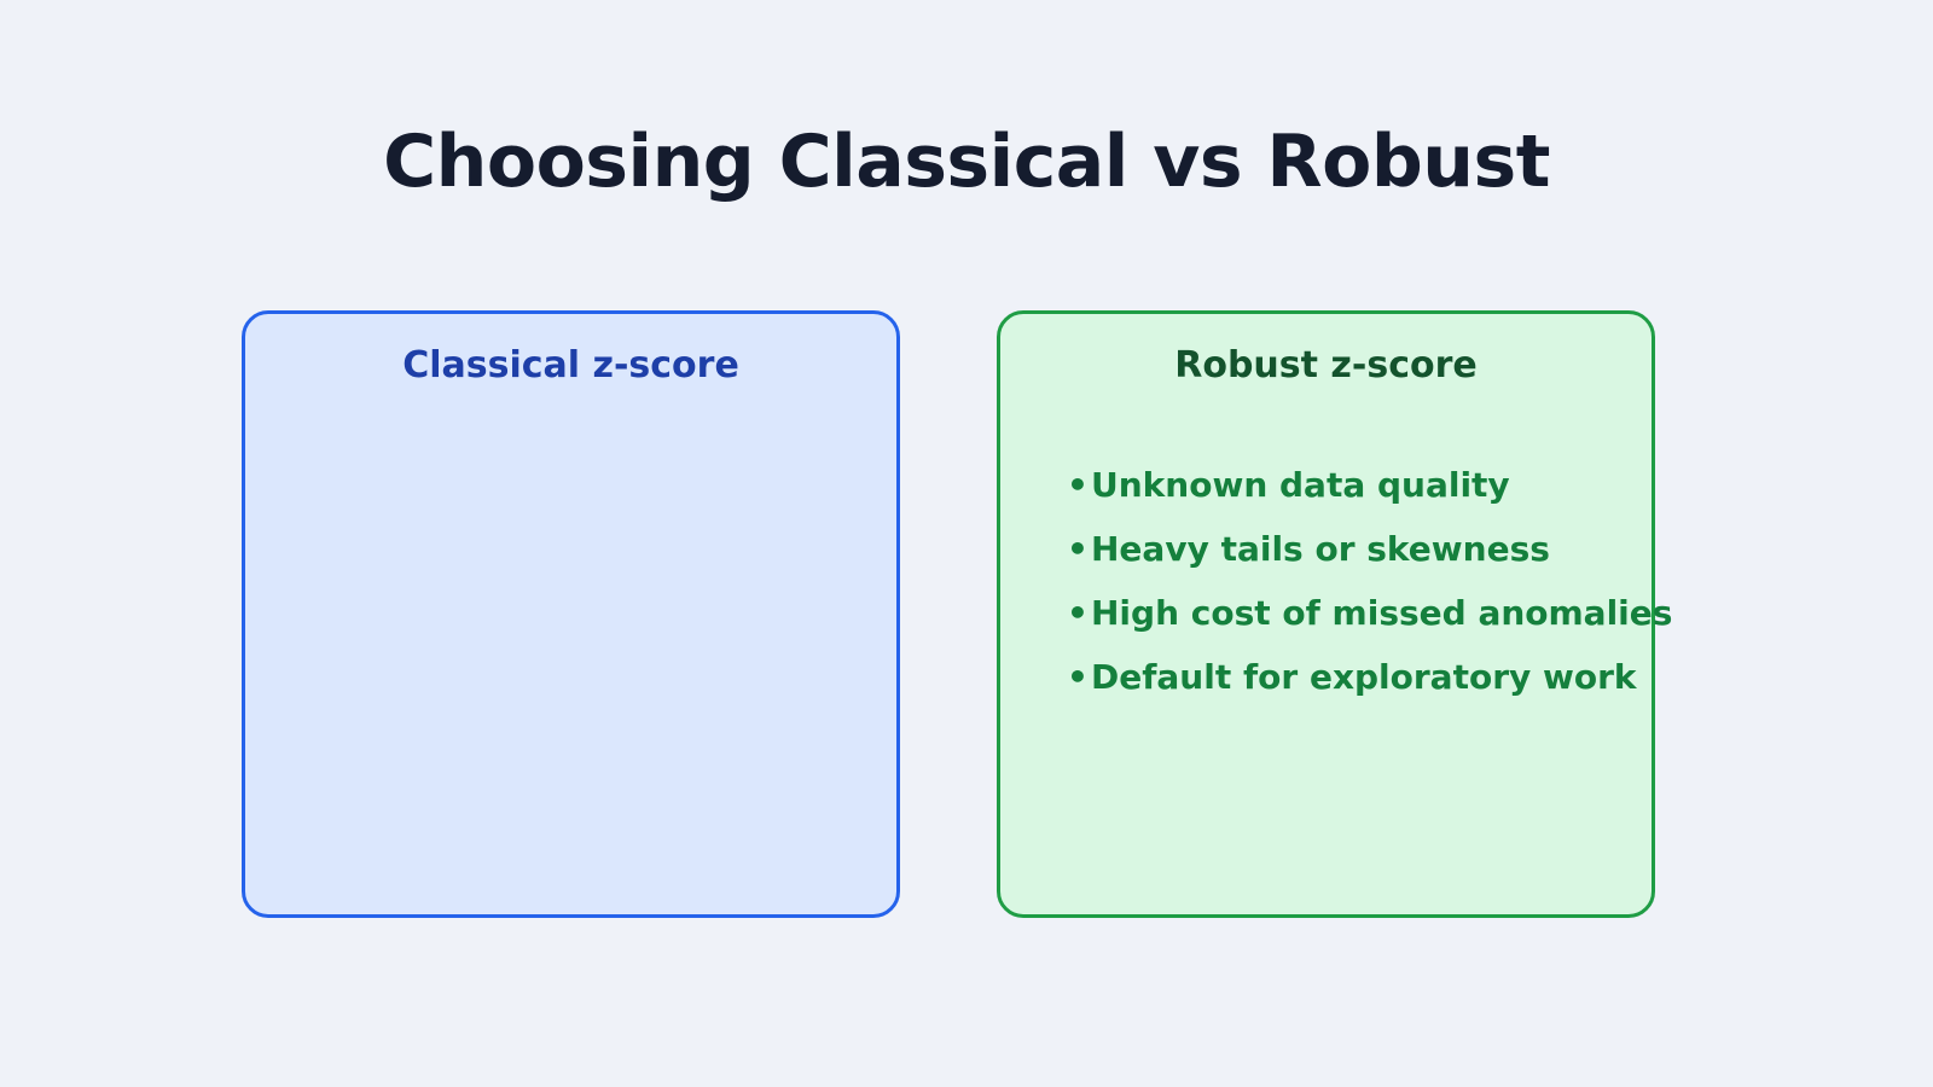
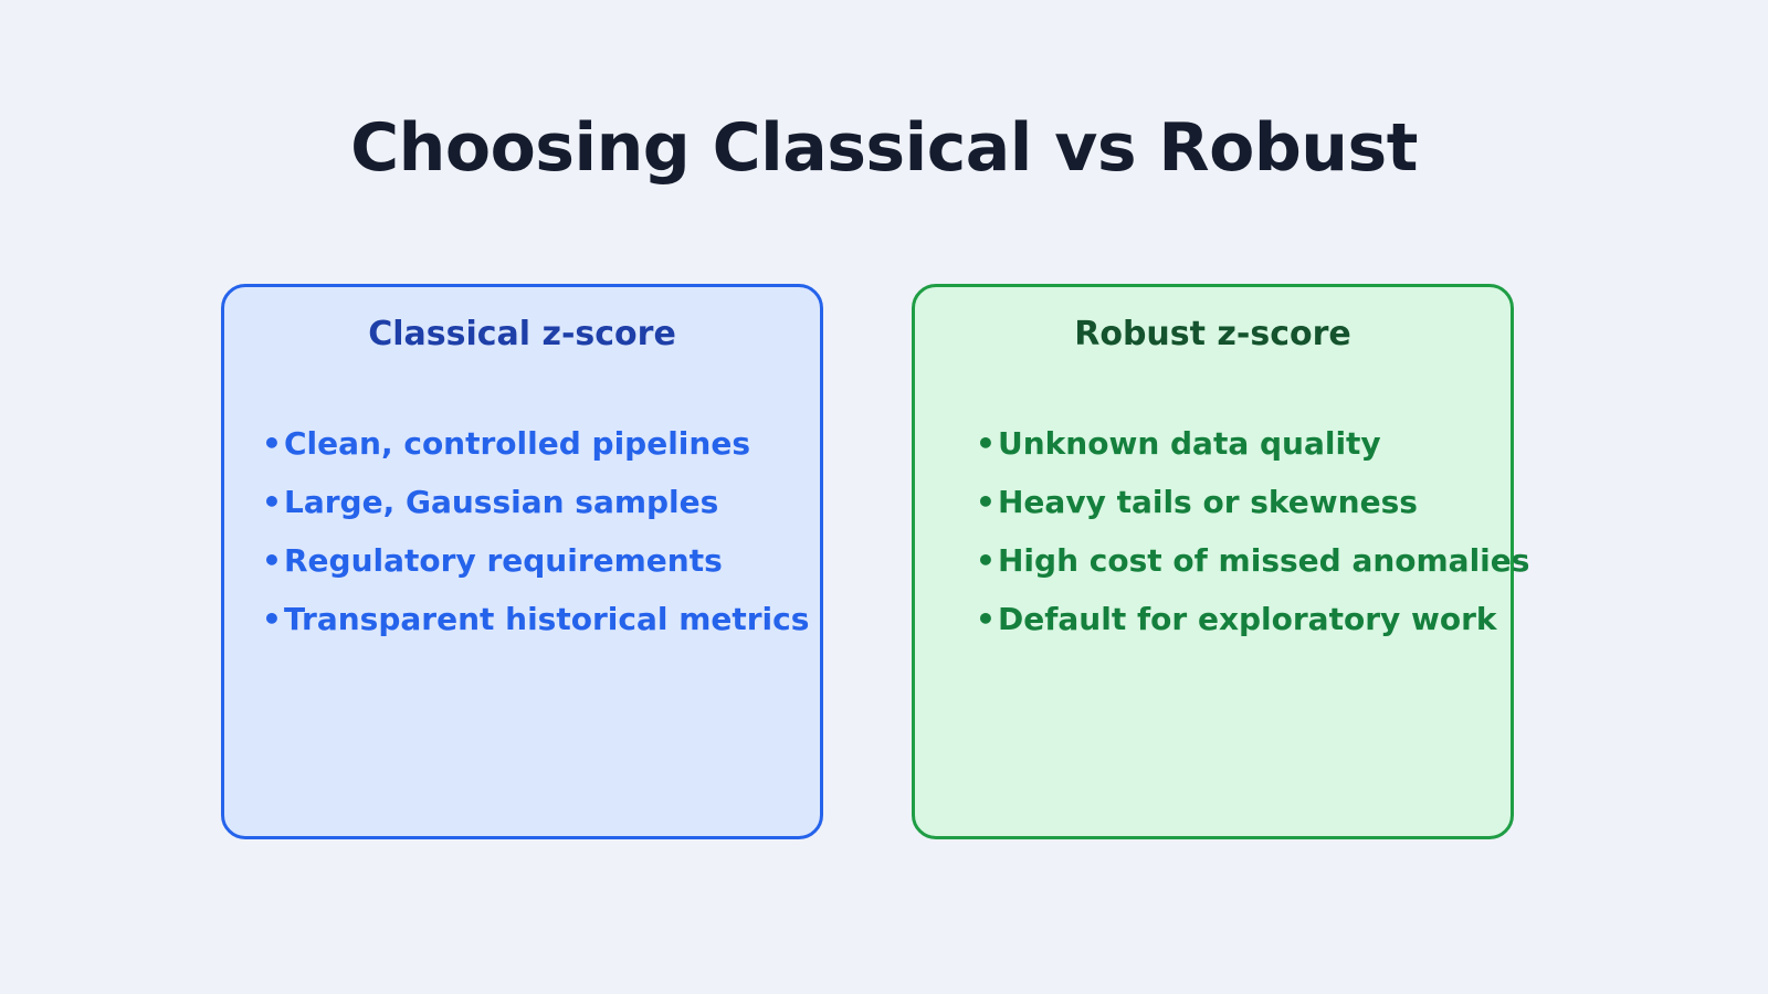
  Choosing Classical vs Robust
  Classical z-score
+ •Clean, controlled pipelines
+ •Large, Gaussian samples
+ •Regulatory requirements
+ •Transparent historical metrics
  Robust z-score
  •Unknown data quality
  •Heavy tails or skewness
  •High cost of missed anomalies
  •Default for exploratory work
